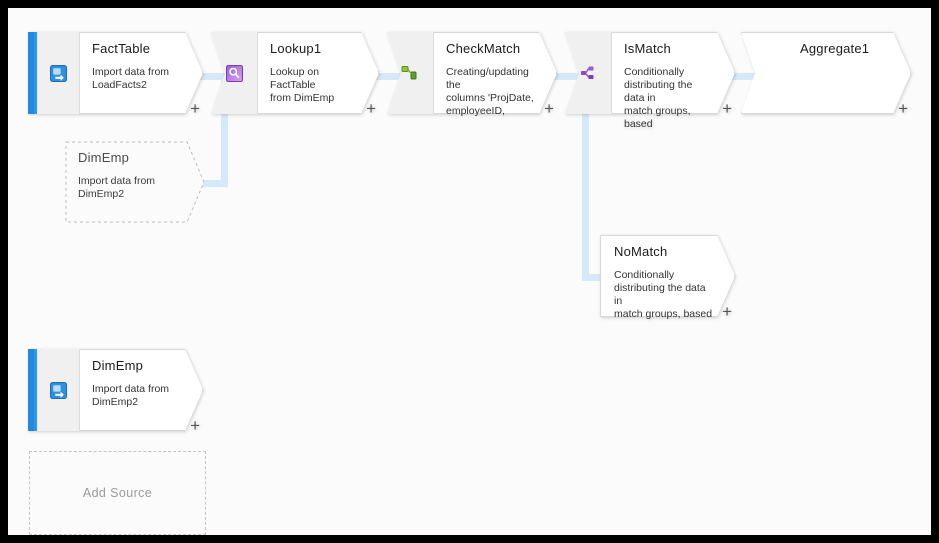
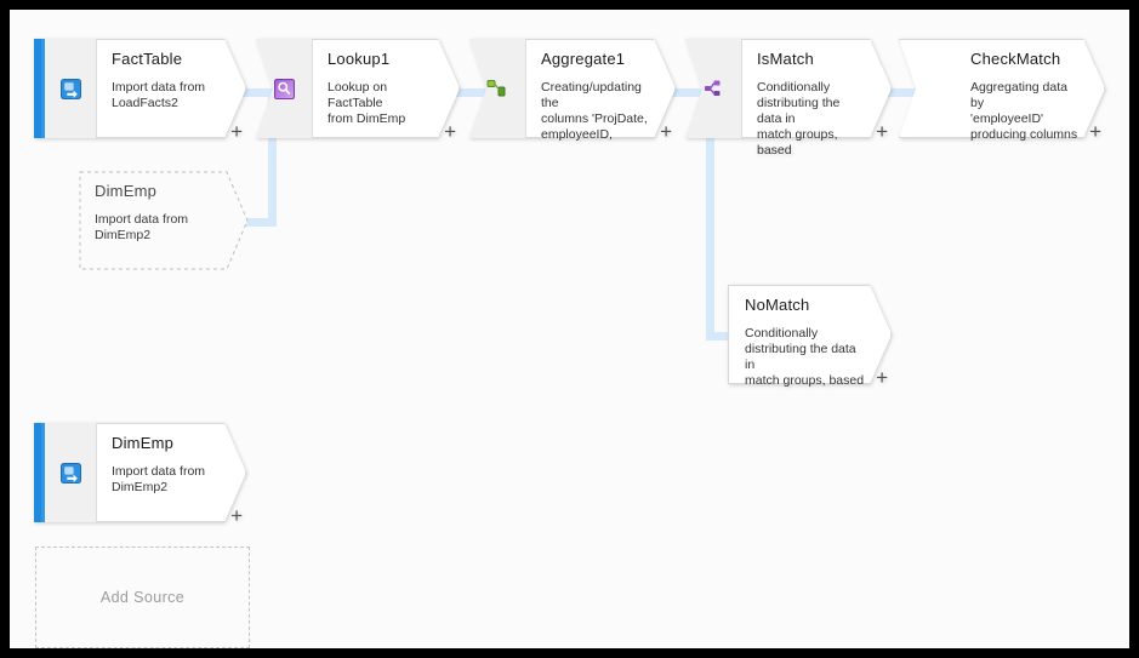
  FactTable
  Import data from
  LoadFacts2
  +
  DimEmp
  Import data from
  DimEmp2
  Lookup1
  Lookup on FactTable
  from DimEmp
  +
- CheckMatch
+ Aggregate1
  Creating/updating the
  columns 'ProjDate,
  employeeID,
  +
  IsMatch
  Conditionally
  distributing the data in
  match groups, based
  +
- Aggregate1
+ CheckMatch
+ Aggregating data by
+ 'employeeID'
+ producing columns
  +
  NoMatch
  Conditionally
  distributing the data in
  match groups, based
  +
  DimEmp
  Import data from
  DimEmp2
  +
  Add Source
